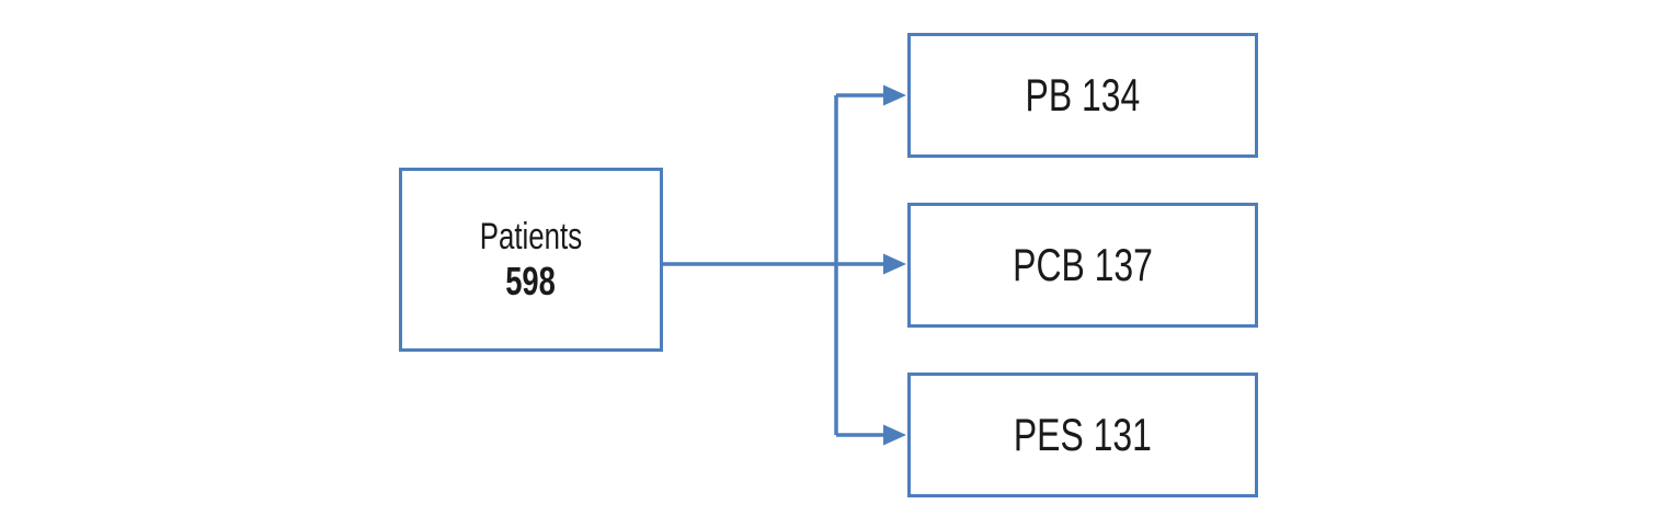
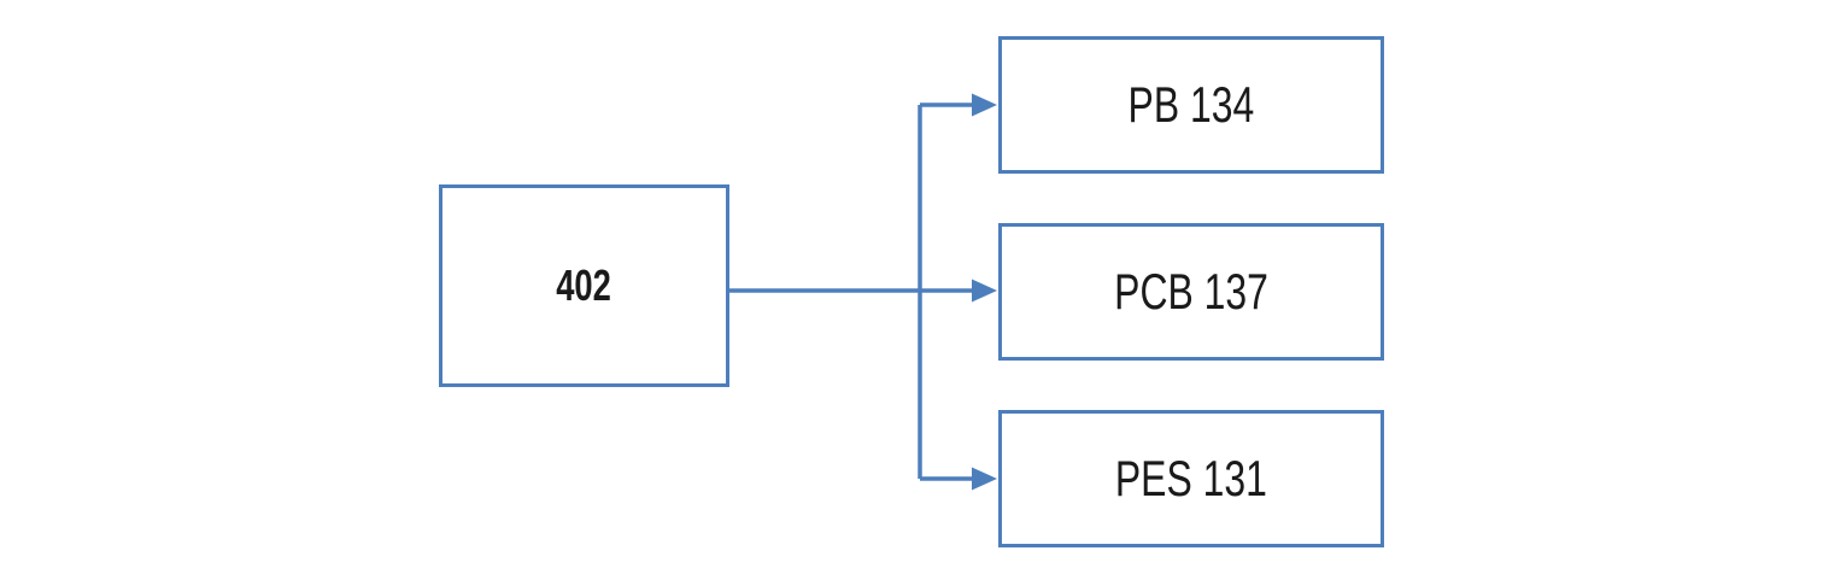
- Patients
- 598
+ 402
  PB 134
  PCB 137
  PES 131
